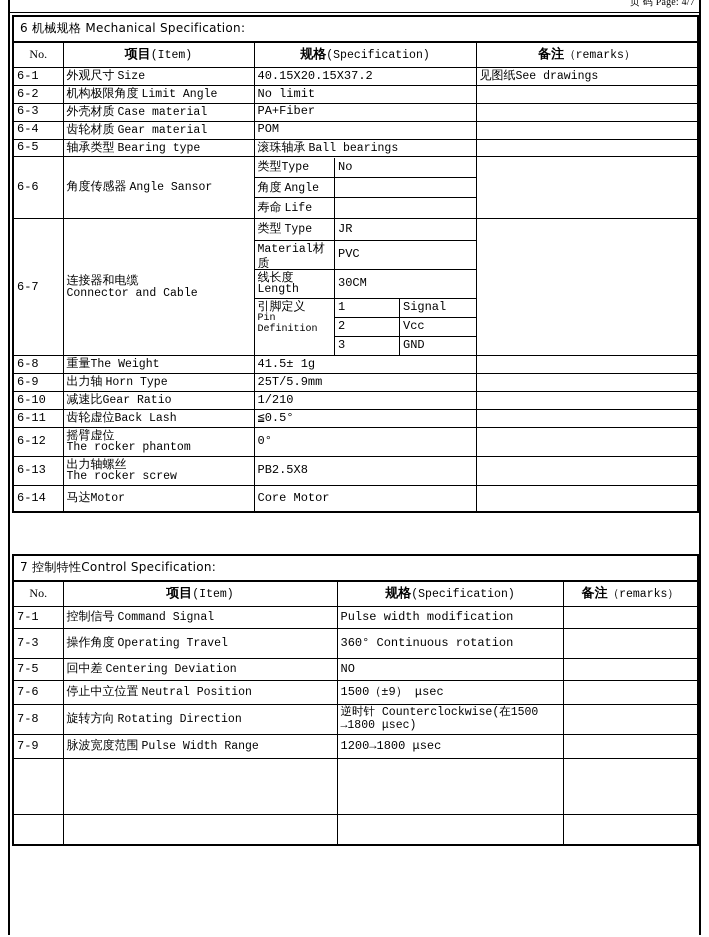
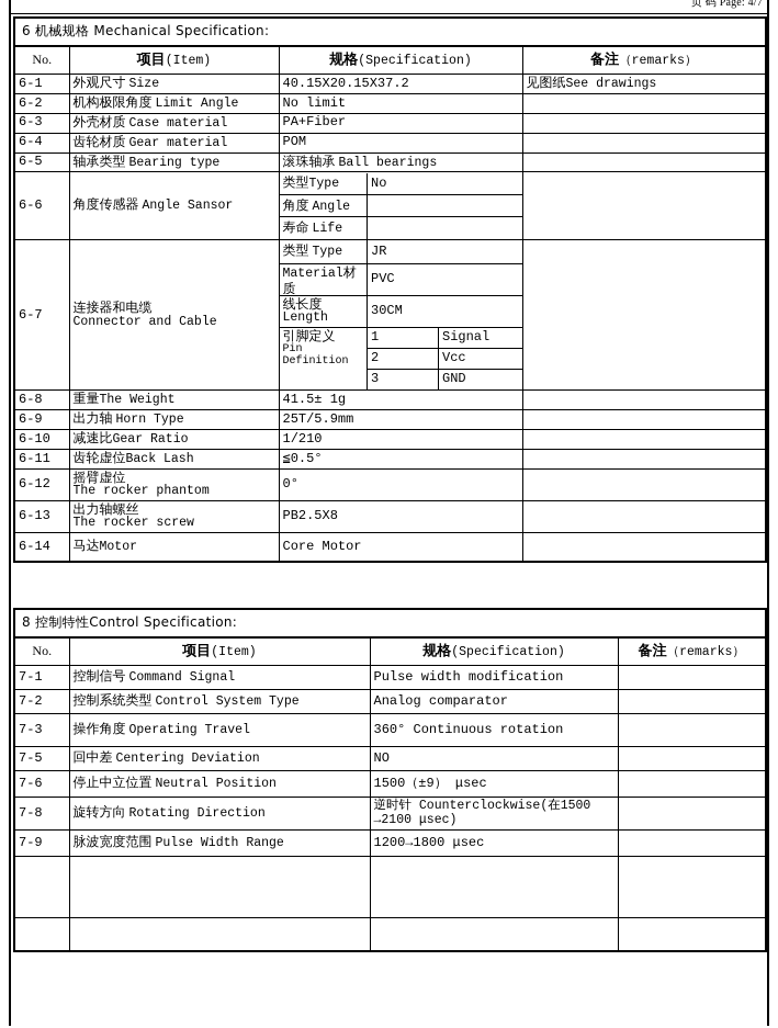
  页 码 Page: 4/7
  6 机械规格 Mechanical Specification:
  No.	项目(Item)	规格(Specification)	备注（remarks）
  6-1	外观尺寸 Size	40.15X20.15X37.2	见图纸See drawings
  6-2	机构极限角度 Limit Angle	No limit
  6-3	外壳材质 Case material	PA+Fiber
  6-4	齿轮材质 Gear material	POM
  6-5	轴承类型 Bearing type	滚珠轴承 Ball bearings
  6-6	角度传感器 Angle Sansor
  类型Type	No
  角度 Angle
  寿命 Life
  6-7	连接器和电缆 Connector and Cable
  类型 Type	JR
  Material材质	PVC
  线长度Length	30CM
  引脚定义 Pin Definition	1	Signal
  2	Vcc
  3	GND
  6-8	重量The Weight	41.5± 1g
  6-9	出力轴 Horn Type	25T/5.9mm
  6-10	减速比Gear Ratio	1/210
  6-11	齿轮虚位Back Lash	≦0.5°
  6-12	摇臂虚位 The rocker phantom	0°
  6-13	出力轴螺丝 The rocker screw	PB2.5X8
  6-14	马达Motor	Core Motor
- 7 控制特性Control Specification:
+ 8 控制特性Control Specification:
  No.	项目(Item)	规格(Specification)	备注（remarks）
  7-1	控制信号 Command Signal	Pulse width modification
+ 7-2	控制系统类型 Control System Type	Analog comparator
  7-3	操作角度 Operating Travel	360° Continuous rotation
  7-5	回中差 Centering Deviation	NO
  7-6	停止中立位置 Neutral Position	1500（±9） μsec
- 7-8	旋转方向 Rotating Direction	逆时针 Counterclockwise(在1500 →1800 μsec)
+ 7-8	旋转方向 Rotating Direction	逆时针 Counterclockwise(在1500 →2100 μsec)
  7-9	脉波宽度范围 Pulse Width Range	1200→1800 μsec
